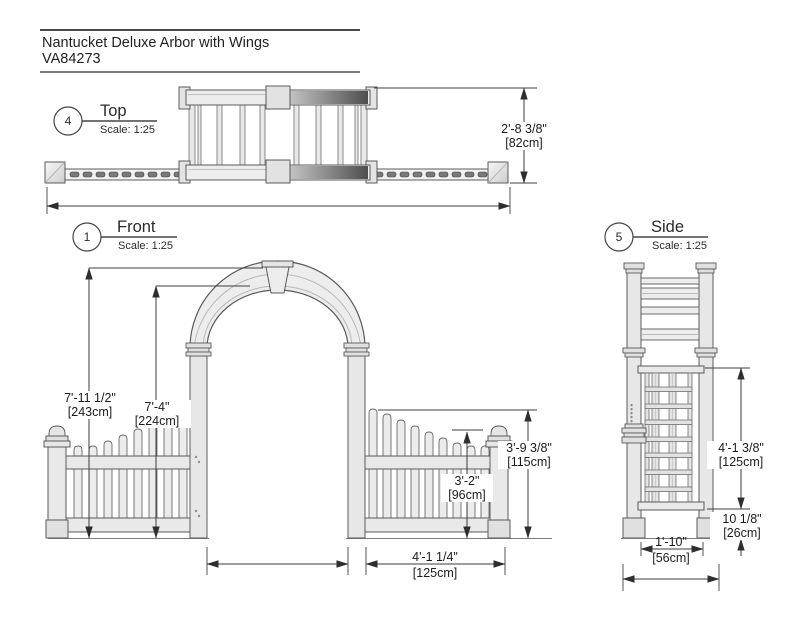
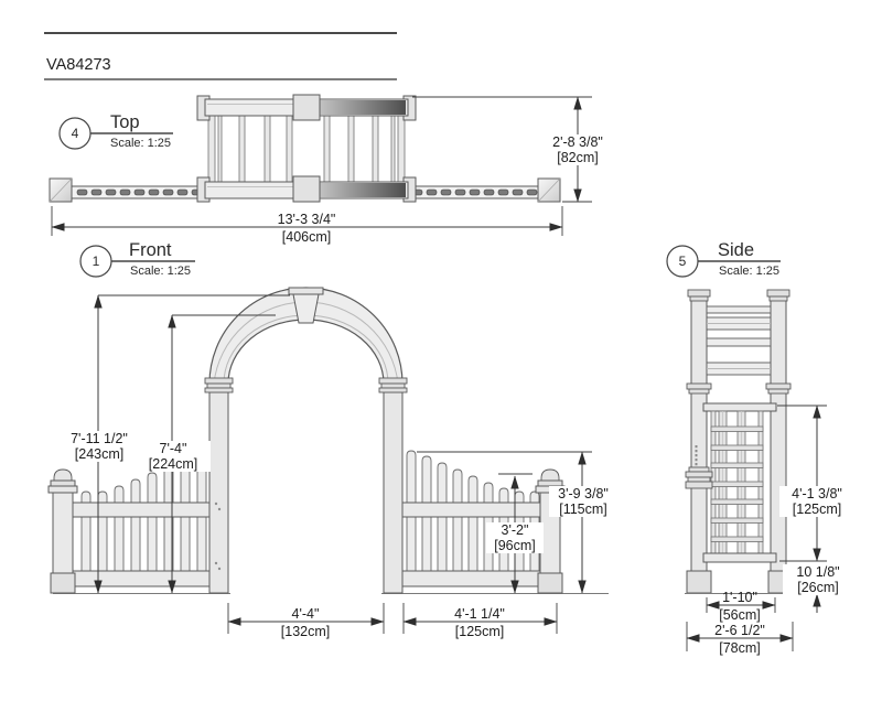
- Nantucket Deluxe Arbor with Wings
  VA84273
  4
  Top
  Scale: 1:25
  1
  Front
  Scale: 1:25
  5
  Side
  Scale: 1:25
  2'-8 3/8"
  [82cm]
+ 13'-3 3/4"
+ [406cm]
  7'-11 1/2"
  [243cm]
  7'-4"
  [224cm]
  3'-9 3/8"
  [115cm]
  3'-2"
  [96cm]
+ 4'-4"
+ [132cm]
  4'-1 1/4"
  [125cm]
  4'-1 3/8"
  [125cm]
  10 1/8"
  [26cm]
  1'-10"
  [56cm]
+ 2'-6 1/2"
+ [78cm]
